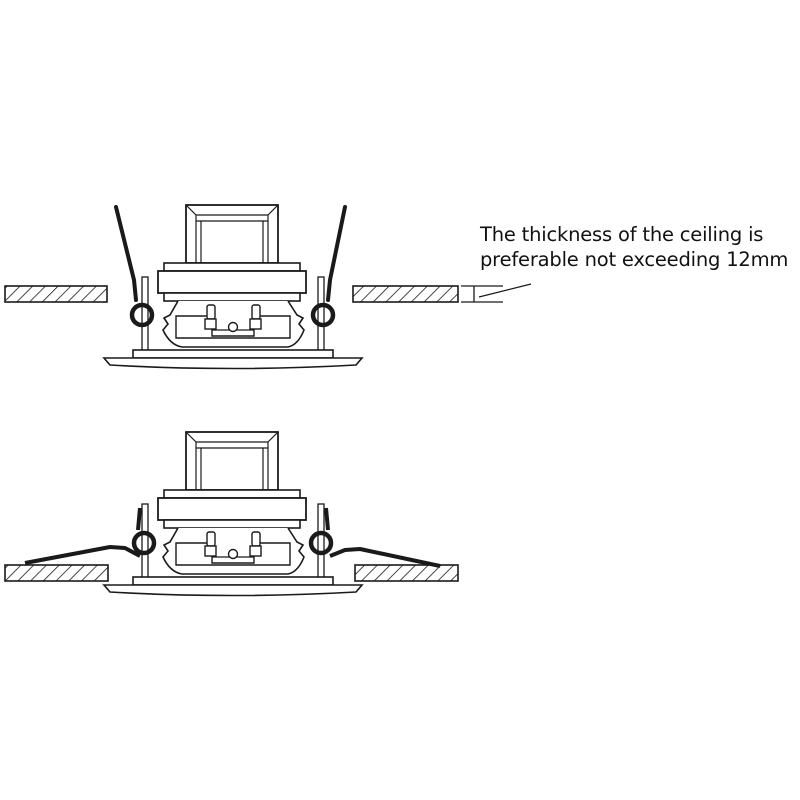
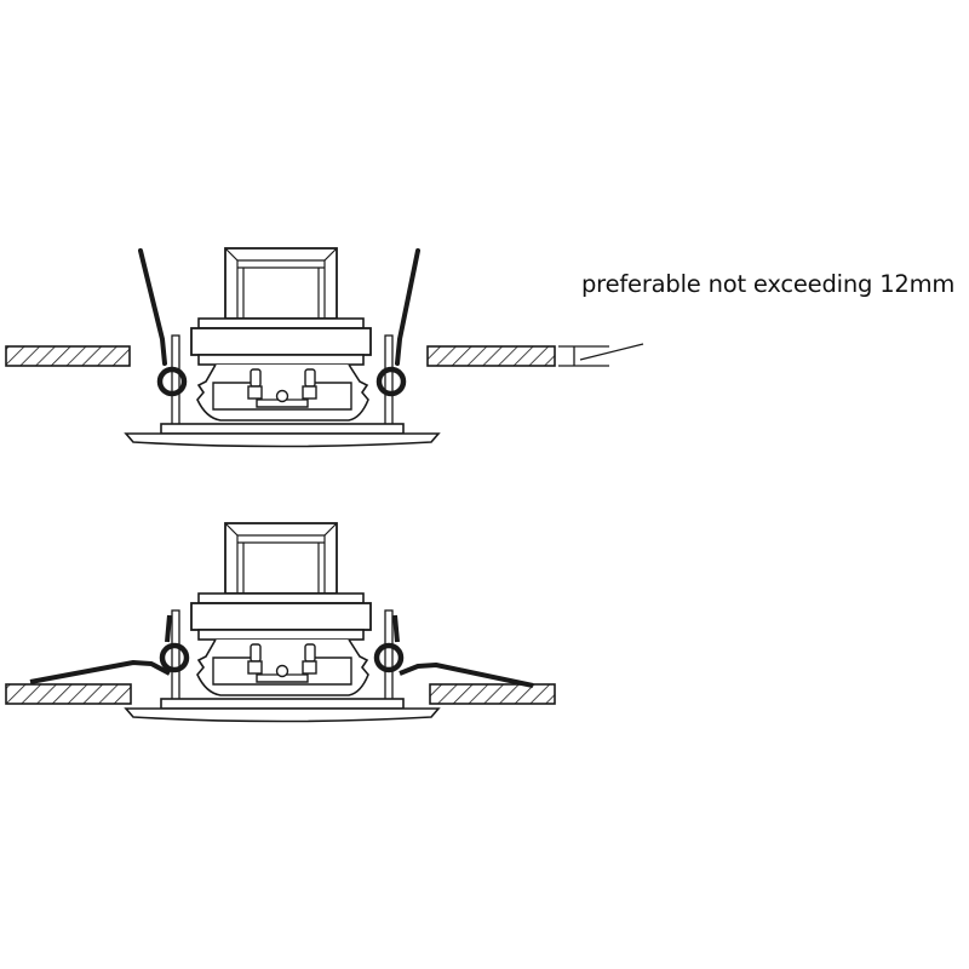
- The thickness of the ceiling is
  preferable not exceeding 12mm
